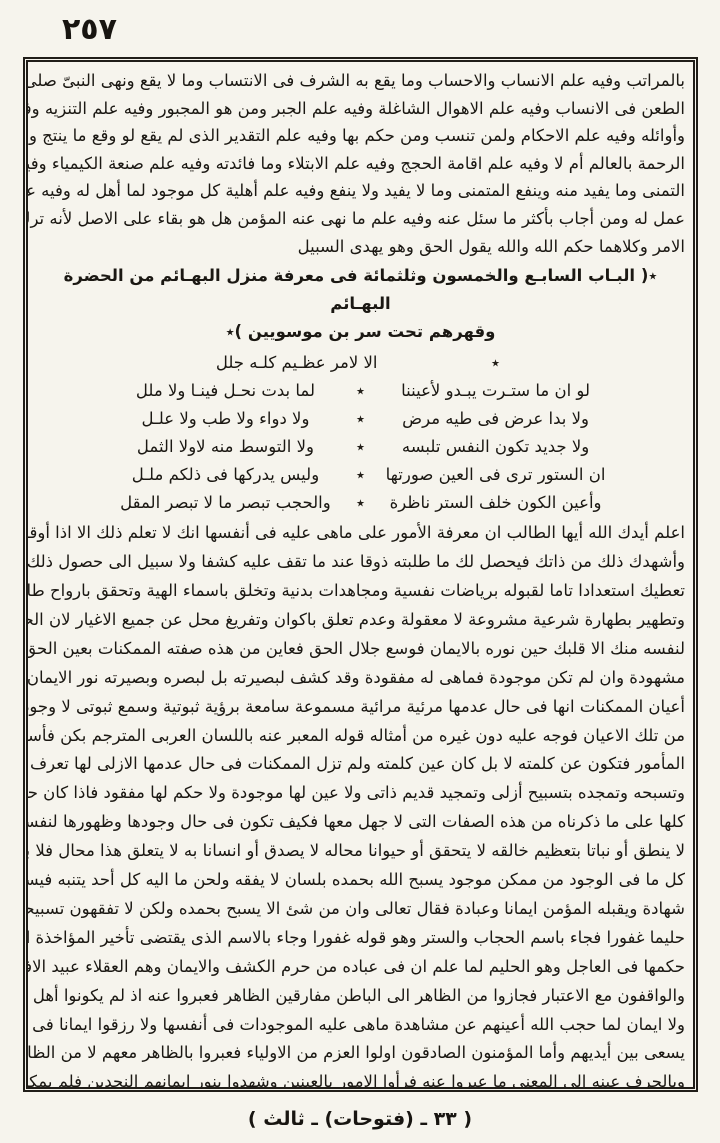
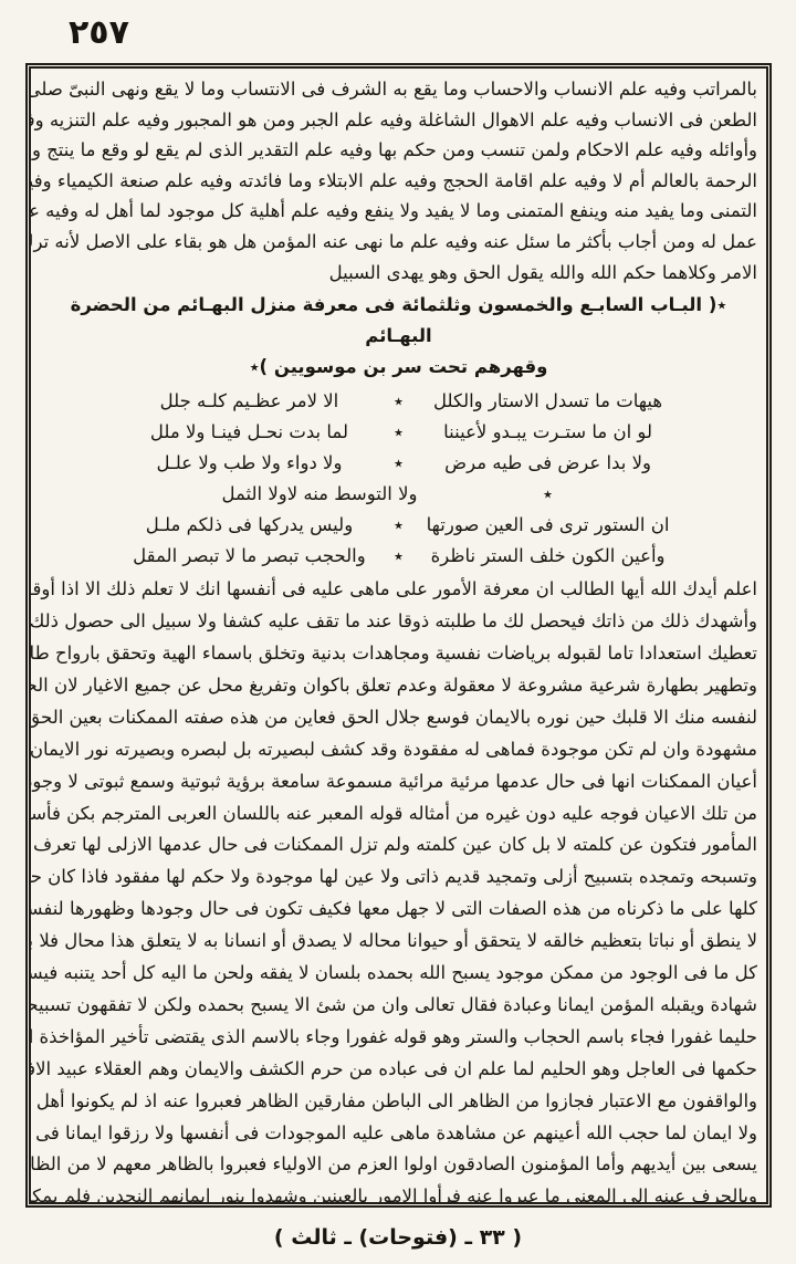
  ٢٥٧
  بالمراتب وفيه علم الانساب والاحساب وما يقع به الشرف فى الانتساب وما لا يقع ونهى النبىّ صلى
  الطعن فى الانساب وفيه علم الاهوال الشاغلة وفيه علم الجبر ومن هو المجبور وفيه علم التنزيه وف
  وأوائله وفيه علم الاحكام ولمن تنسب ومن حكم بها وفيه علم التقدير الذى لم يقع لو وقع ما ينتج و
  الرحمة بالعالم أم لا وفيه علم اقامة الحجج وفيه علم الابتلاء وما فائدته وفيه علم صنعة الكيمياء وفي
  التمنى وما يفيد منه وينفع المتمنى وما لا يفيد ولا ينفع وفيه علم أهلية كل موجود لما أهل له وفيه ع
  عمل له ومن أجاب بأكثر ما سئل عنه وفيه علم ما نهى عنه المؤمن هل هو بقاء على الاصل لأنه تر
  الامر وكلاهما حكم الله والله يقول الحق وهو يهدى السبيل
  ٭( البـاب السابـع والخمسون وثلثمائة فى معرفة منزل البهـائم من الحضرة البهـائم
  وقهرهم تحت سر بن موسويين )٭
+ هيهات ما تسدل الاستار والكلل
  ٭
  الا لامر عظـيم كلـه جلل
  لو ان ما ستـرت يبـدو لأعيننا
  ٭
  لما بدت نحـل فينـا ولا ملل
  ولا بدا عرض فى طيه مرض
  ٭
  ولا دواء ولا طب ولا علـل
- ولا جديد تكون النفس تلبسه
  ٭
  ولا التوسط منه لاولا الثمل
  ان الستور ترى فى العين صورتها
  ٭
  وليس يدركها فى ذلكم ملـل
  وأعين الكون خلف الستر ناظرة
  ٭
  والحجب تبصر ما لا تبصر المقل
  اعلم أيدك الله أيها الطالب ان معرفة الأمور على ماهى عليه فى أنفسها انك لا تعلم ذلك الا اذا أوق
  وأشهدك ذلك من ذاتك فيحصل لك ما طلبته ذوقا عند ما تقف عليه كشفا ولا سبيل الى حصول ذلك
  تعطيك استعدادا تاما لقبوله برياضات نفسية ومجاهدات بدنية وتخلق باسماء الهية وتحقق بارواح طا
  وتطهير بطهارة شرعية مشروعة لا معقولة وعدم تعلق باكوان وتفريغ محل عن جميع الاغيار لان الح
  لنفسه منك الا قلبك حين نوره بالايمان فوسع جلال الحق فعاين من هذه صفته الممكنات بعين الحق
  مشهودة وان لم تكن موجودة فماهى له مفقودة وقد كشف لبصيرته بل لبصره وبصيرته نور الايمان
  أعيان الممكنات انها فى حال عدمها مرئية مرائية مسموعة سامعة برؤية ثبوتية وسمع ثبوتى لا وجو
  من تلك الاعيان فوجه عليه دون غيره من أمثاله قوله المعبر عنه باللسان العربى المترجم بكن فأس
  المأمور فتكون عن كلمته لا بل كان عين كلمته ولم تزل الممكنات فى حال عدمها الازلى لها تعرف
  وتسبحه وتمجده بتسبيح أزلى وتمجيد قديم ذاتى ولا عين لها موجودة ولا حكم لها مفقود فاذا كان ح
  كلها على ما ذكرناه من هذه الصفات التى لا جهل معها فكيف تكون فى حال وجودها وظهورها لنفس
  لا ينطق أو نباتا بتعظيم خالقه لا يتحقق أو حيوانا محاله لا يصدق أو انسانا به لا يتعلق هذا محال فلا ب
  كل ما فى الوجود من ممكن موجود يسبح الله بحمده بلسان لا يفقه ولحن ما اليه كل أحد يتنبه فيس
  شهادة ويقبله المؤمن ايمانا وعبادة فقال تعالى وان من شئ الا يسبح بحمده ولكن لا تفقهون تسبيح
  حليما غفورا فجاء باسم الحجاب والستر وهو قوله غفورا وجاء بالاسم الذى يقتضى تأخير المؤاخذة ا
  حكمها فى العاجل وهو الحليم لما علم ان فى عباده من حرم الكشف والايمان وهم العقلاء عبيد الاف
  والواقفون مع الاعتبار فجازوا من الظاهر الى الباطن مفارقين الظاهر فعبروا عنه اذ لم يكونوا أهل
  ولا ايمان لما حجب الله أعينهم عن مشاهدة ماهى عليه الموجودات فى أنفسها ولا رزقوا ايمانا فى
  يسعى بين أيديهم وأما المؤمنون الصادقون اولوا العزم من الاولياء فعبروا بالظاهر معهم لا من الظا
  وبالحرف عينه الى المعنى ما عبروا عنه فرأوا الامور بالعينين وشهدوا بنور ايمانهم النجدين فلم يمك
  ( ٣٣ ـ (فتوحات) ـ ثالث )
